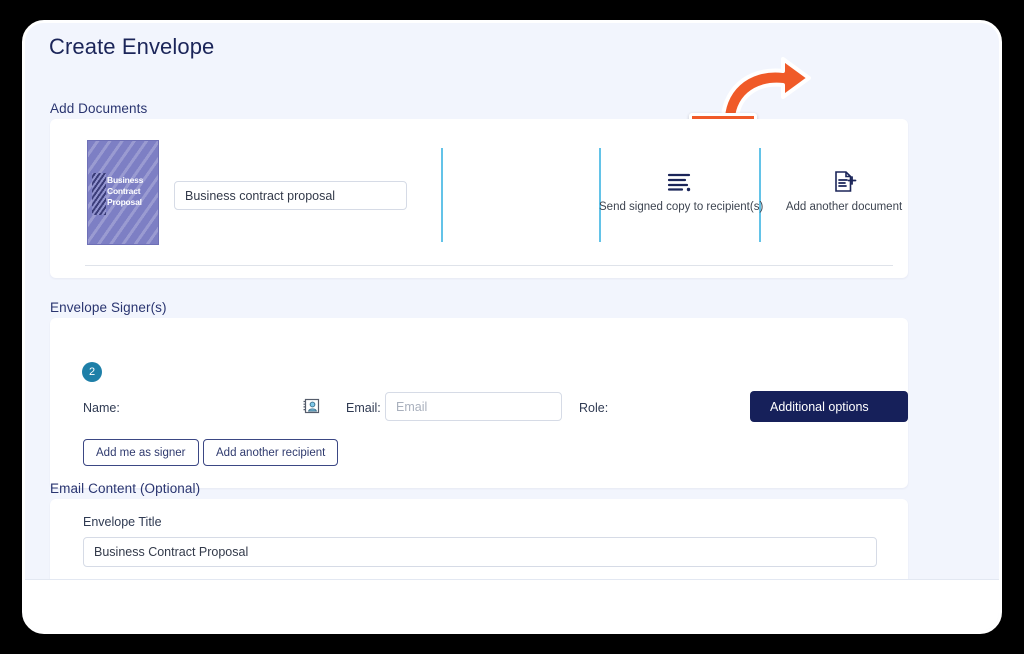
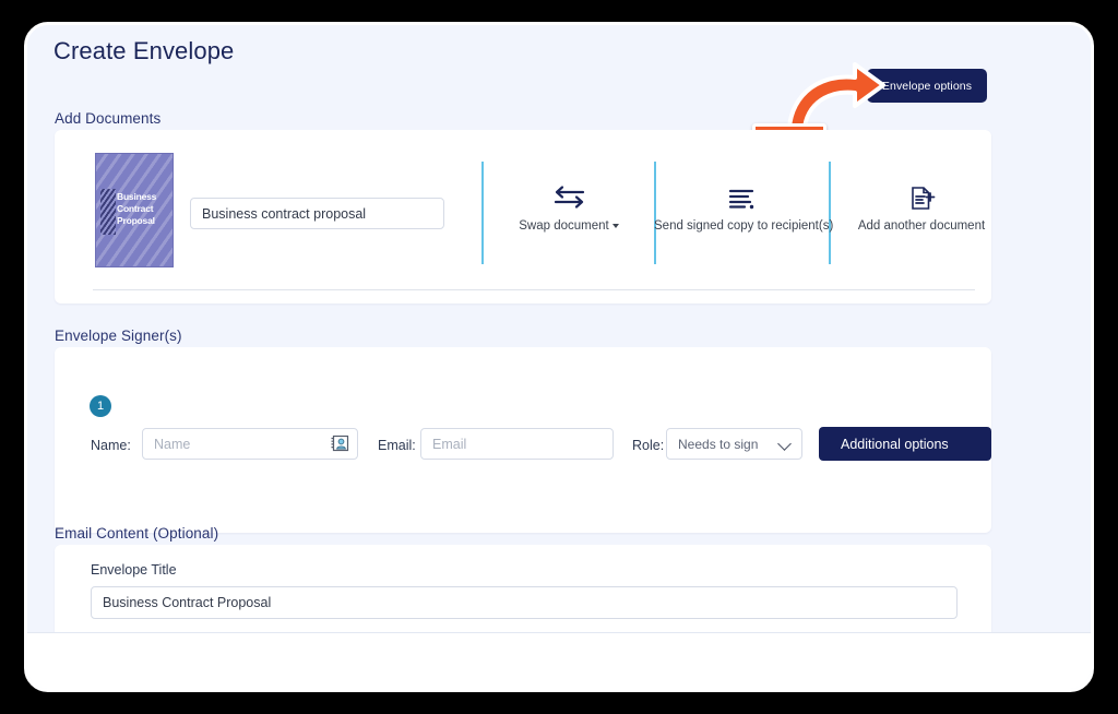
  Create Envelope
+ Envelope options
  Add Documents
  Business Contract Proposal
  Business contract proposal
+ Swap document
  Send signed copy to recipient(s
  Add another document
  Envelope Signer(s)
- 2
+ 1
  Name:
+ Name
  Email:
  Email
  Role:
+ Needs to sign
  Additional options
- Add me as signer
- Add another recipient
  Email Content (Optional)
  Envelope Title
  Business Contract Proposal
